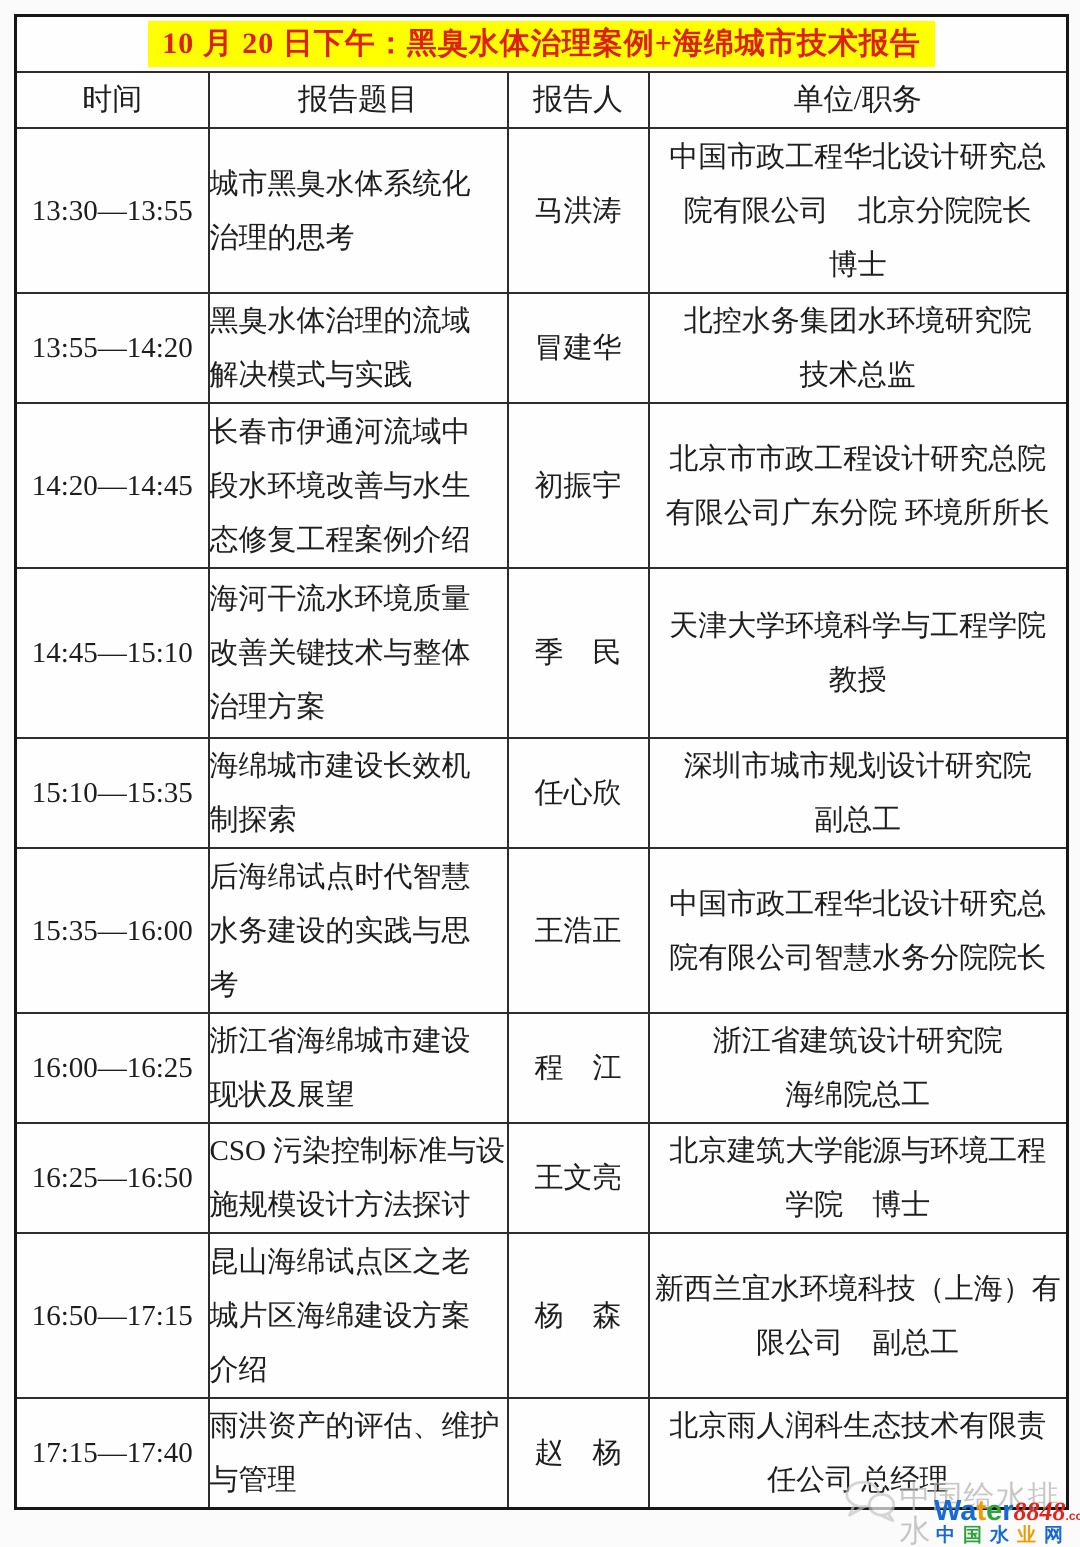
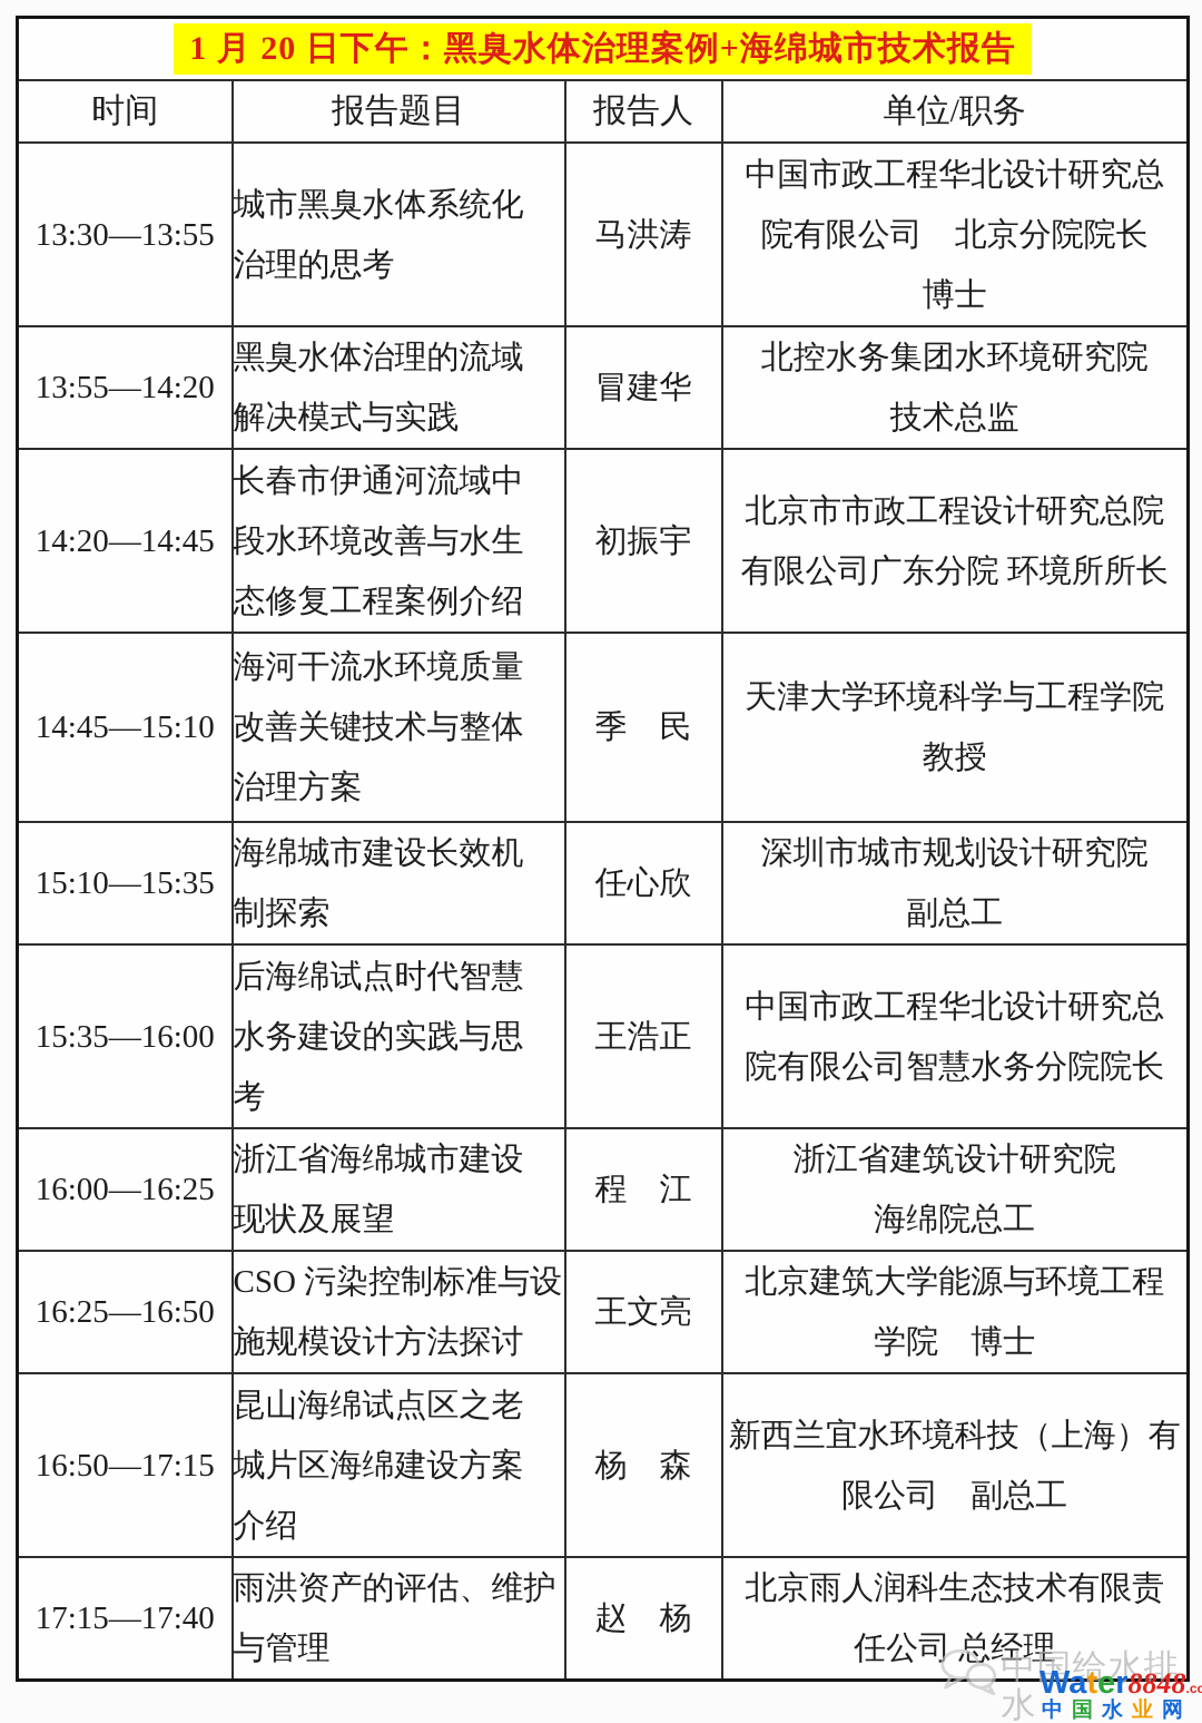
- 10 月 20 日下午：黑臭水体治理案例+海绵城市技术报告
+ 1 月 20 日下午：黑臭水体治理案例+海绵城市技术报告
  时间	报告题目	报告人	单位/职务
  13:30—13:55	城市黑臭水体系统化 治理的思考	马洪涛	中国市政工程华北设计研究总 院有限公司 北京分院院长 博士
  13:55—14:20	黑臭水体治理的流域 解决模式与实践	冒建华	北控水务集团水环境研究院 技术总监
  14:20—14:45	长春市伊通河流域中 段水环境改善与水生 态修复工程案例介绍	初振宇	北京市市政工程设计研究总院 有限公司广东分院 环境所所长
  14:45—15:10	海河干流水环境质量 改善关键技术与整体 治理方案	季 民	天津大学环境科学与工程学院 教授
  15:10—15:35	海绵城市建设长效机 制探索	任心欣	深圳市城市规划设计研究院 副总工
  15:35—16:00	后海绵试点时代智慧 水务建设的实践与思 考	王浩正	中国市政工程华北设计研究总 院有限公司智慧水务分院院长
  16:00—16:25	浙江省海绵城市建设 现状及展望	程 江	浙江省建筑设计研究院 海绵院总工
  16:25—16:50	CSO 污染控制标准与设 施规模设计方法探讨	王文亮	北京建筑大学能源与环境工程 学院 博士
  16:50—17:15	昆山海绵试点区之老 城片区海绵建设方案 介绍	杨 森	新西兰宜水环境科技（上海）有 限公司 副总工
  17:15—17:40	雨洪资产的评估、维护 与管理	赵 杨	北京雨人润科生态技术有限责 任公司 总经理
  中国给水排水
  Water8848.co
  中 国 水 业 网
